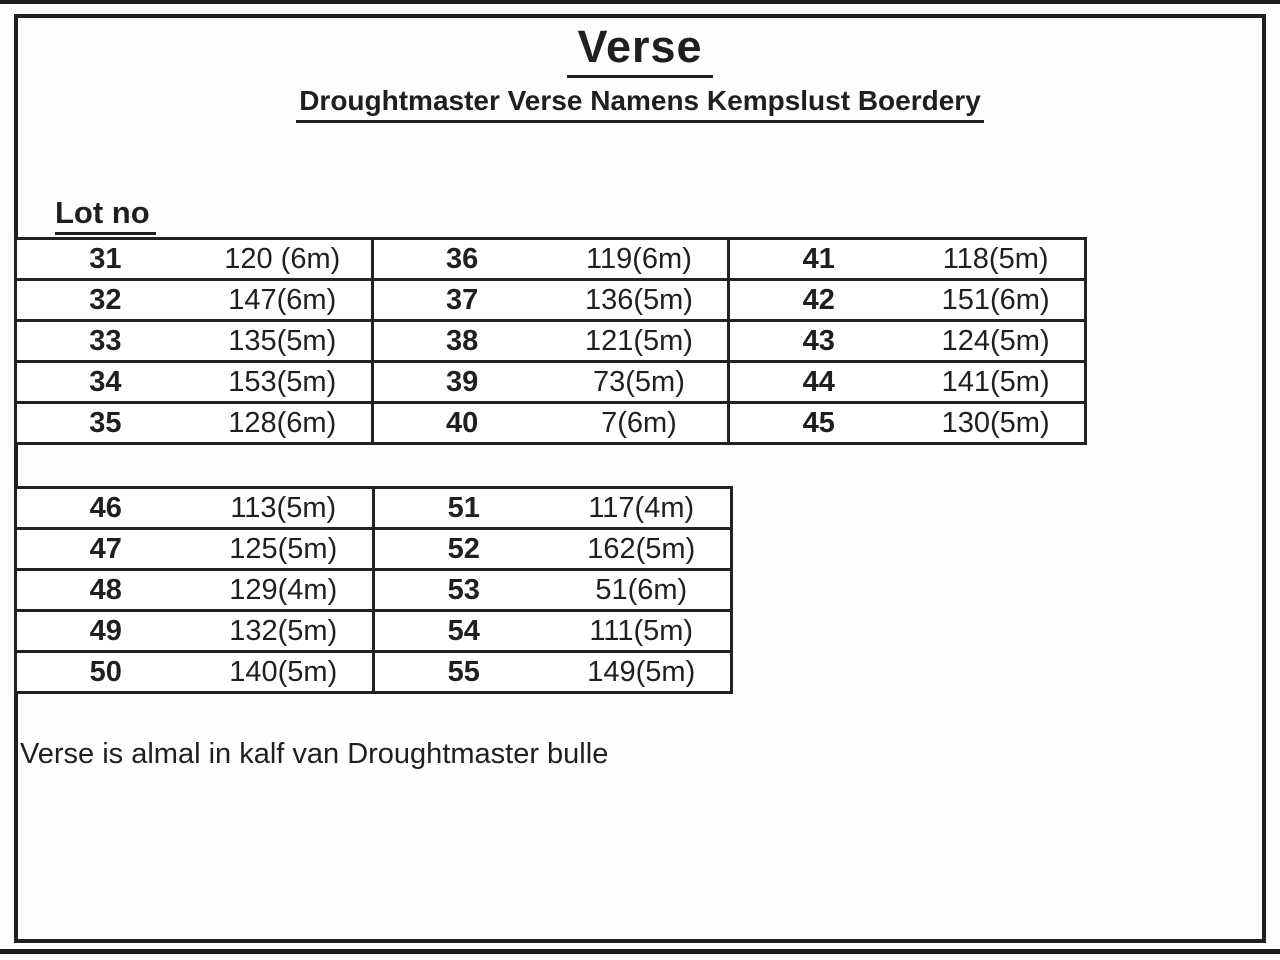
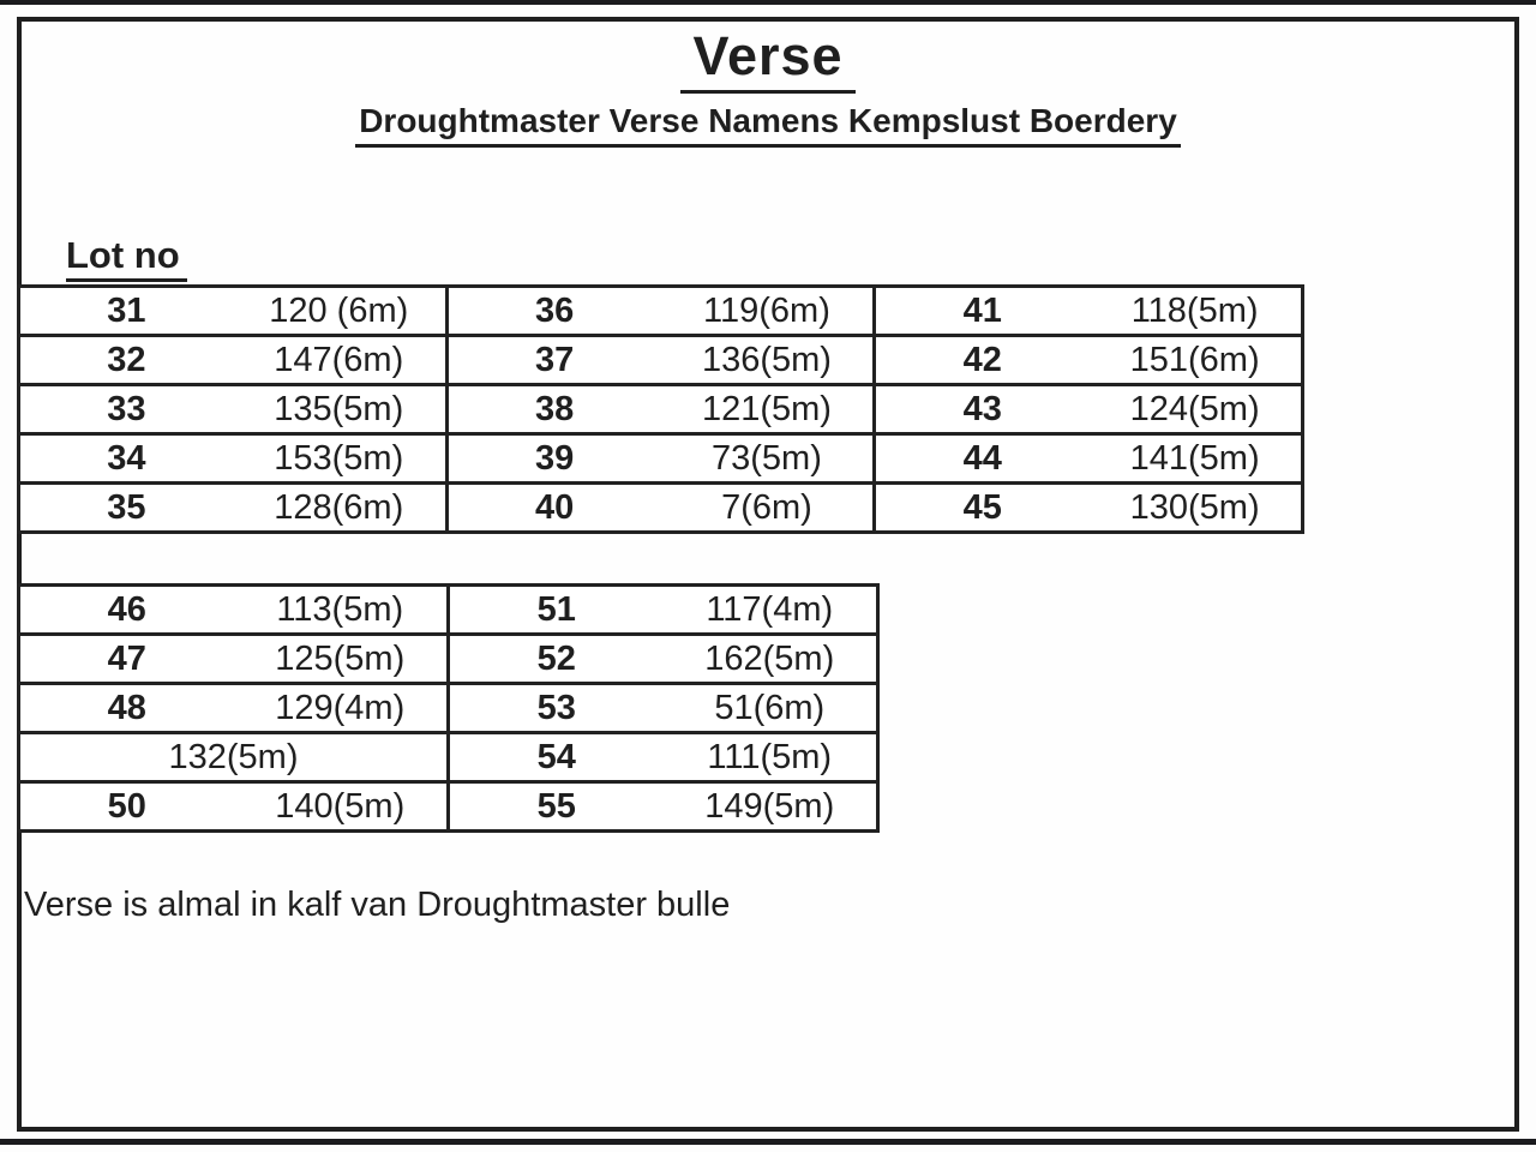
  Verse
  Droughtmaster Verse Namens Kempslust Boerdery
  Lot no
  31
  120 (6m)
  36
  119(6m)
  41
  118(5m)
  32
  147(6m)
  37
  136(5m)
  42
  151(6m)
  33
  135(5m)
  38
  121(5m)
  43
  124(5m)
  34
  153(5m)
  39
  73(5m)
  44
  141(5m)
  35
  128(6m)
  40
  7(6m)
  45
  130(5m)
  46
  113(5m)
  51
  117(4m)
  47
  125(5m)
  52
  162(5m)
  48
  129(4m)
  53
  51(6m)
- 49
  132(5m)
  54
  111(5m)
  50
  140(5m)
  55
  149(5m)
  Verse is almal in kalf van Droughtmaster bulle
